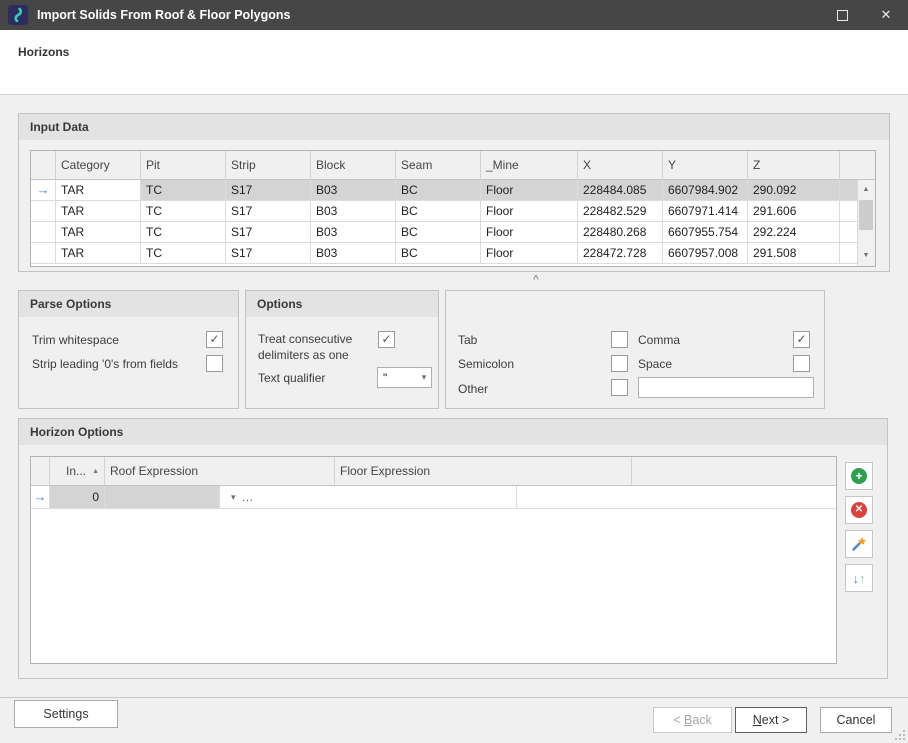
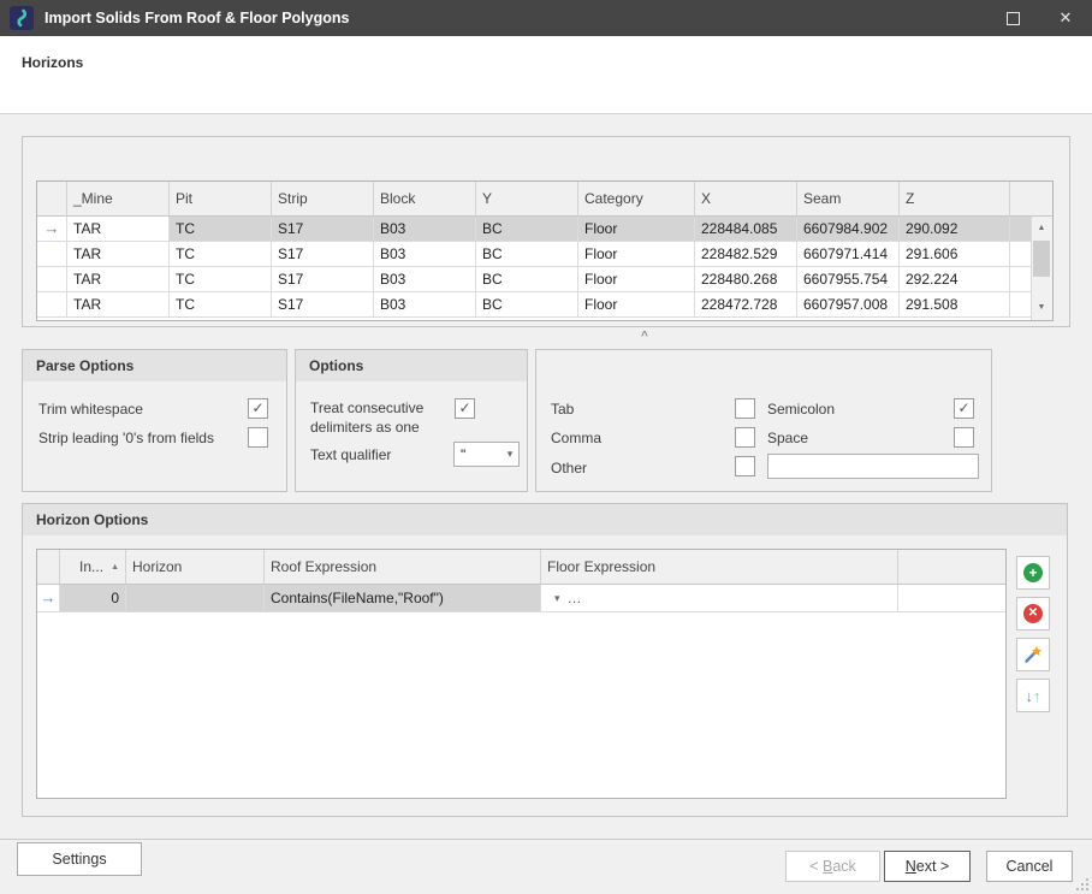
  Import Solids From Roof & Floor Polygons
  ✕
  Horizons
- Input Data
- Category
+ _Mine
  Pit
  Strip
  Block
- Seam
+ Y
- _Mine
+ Category
  X
- Y
+ Seam
  Z
  →
  TAR
  TC
  S17
  B03
  BC
  Floor
  228484.085
  6607984.902
  290.092
  TAR
  TC
  S17
  B03
  BC
  Floor
  228482.529
  6607971.414
  291.606
  TAR
  TC
  S17
  B03
  BC
  Floor
  228480.268
  6607955.754
  292.224
  TAR
  TC
  S17
  B03
  BC
  Floor
  228472.728
  6607957.008
  291.508
  ^
  Parse Options
  Trim whitespace
  ✓
  Strip leading '0's from fields
  Options
  Treat consecutive delimiters as one
  ✓
  Text qualifier
  "
  ▾
  Tab
- Comma
+ Semicolon
  ✓
- Semicolon
+ Comma
  Space
  Other
  Horizon Options
  In...
+ Horizon
  Roof Expression
  Floor Expression
  →
  0
+ Contains(FileName,"Roof")
  ▾
  …
  +
  ✕
  ↓
  ↑
  Settings
  < Back
  Next >
  Cancel
